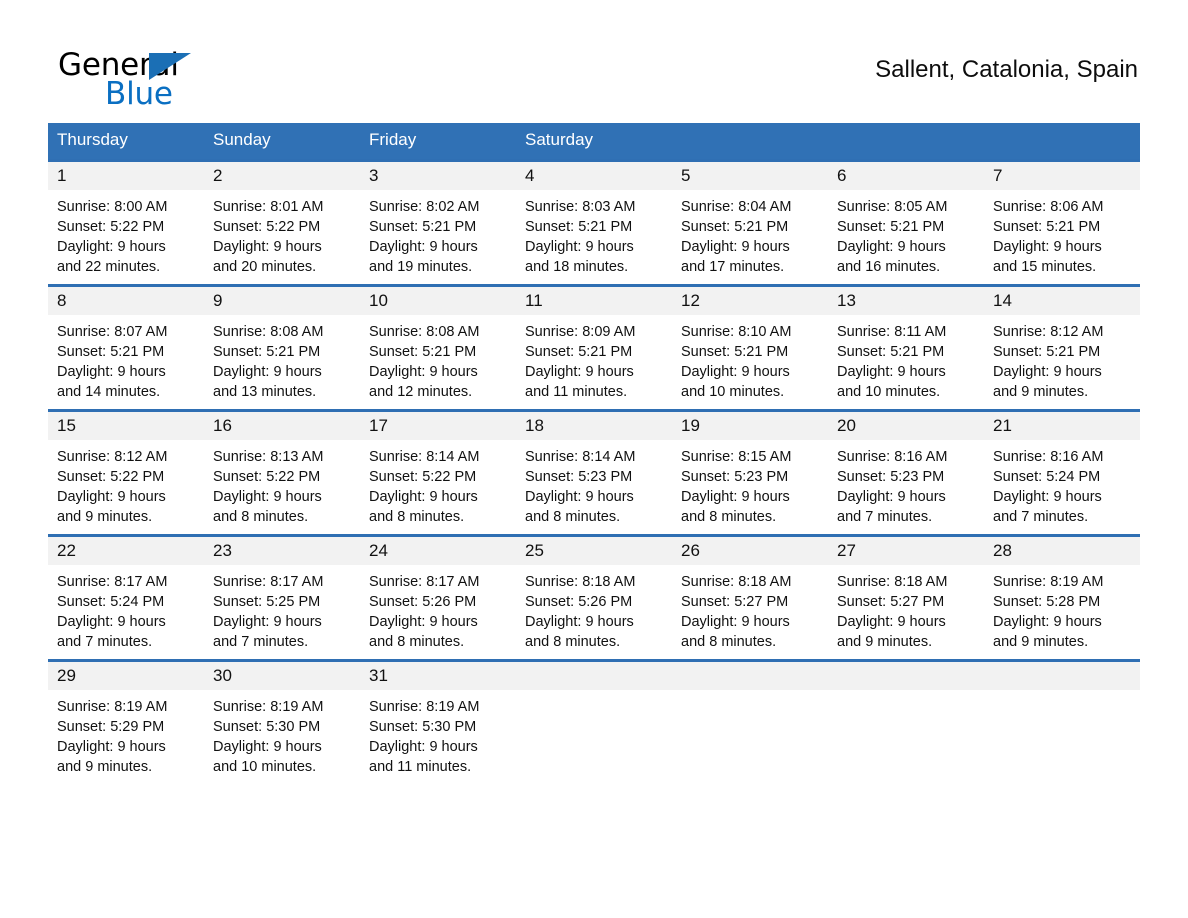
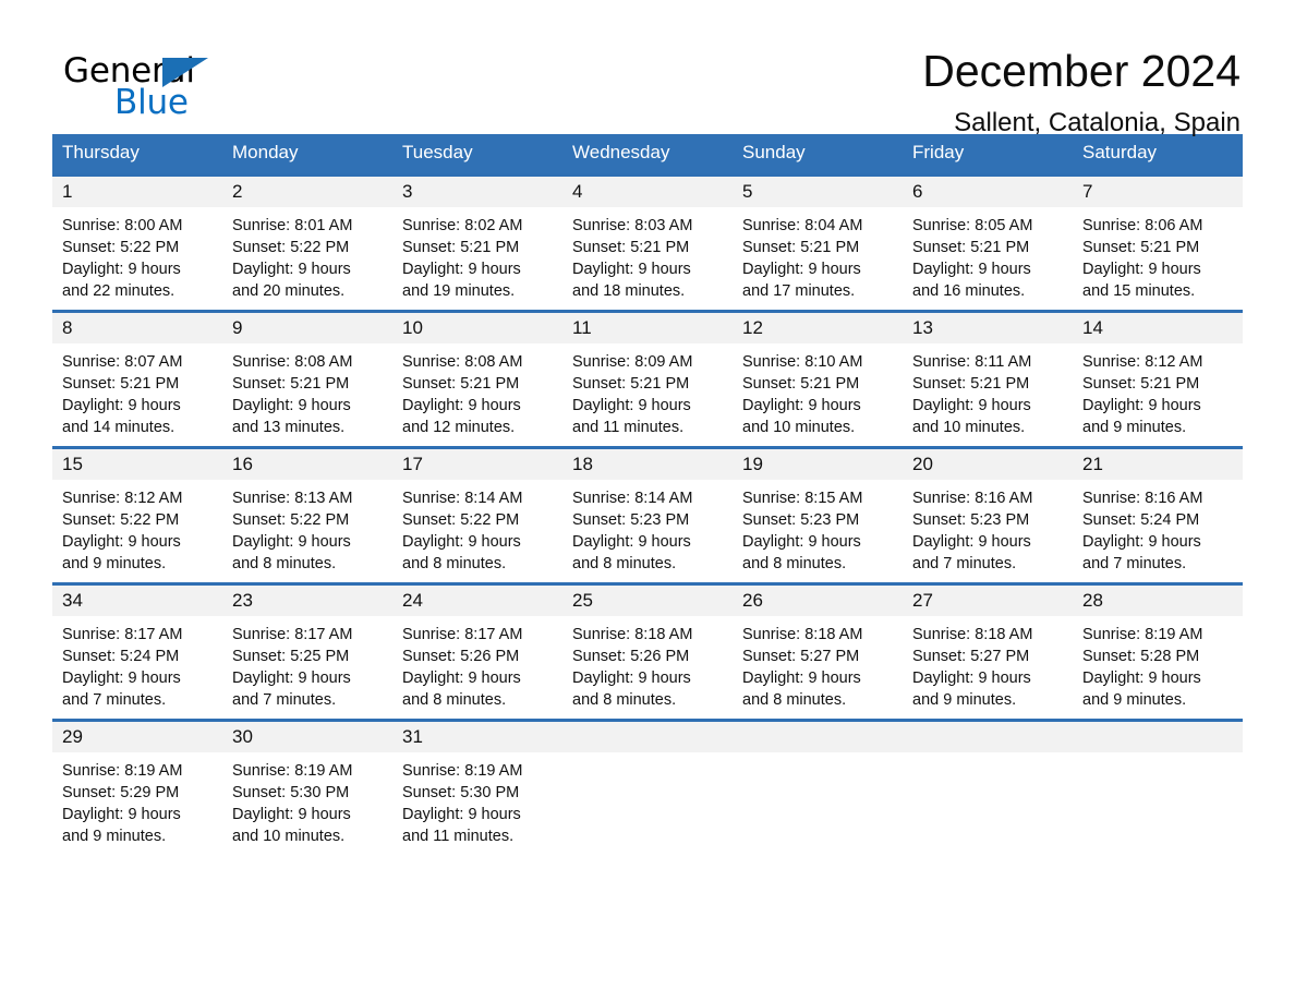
  General
  Blue
+ December 2024
  Sallent, Catalonia, Spain
  Thursday
+ Monday
+ Tuesday
+ Wednesday
  Sunday
  Friday
  Saturday
  1
  Sunrise: 8:00 AM
  Sunset: 5:22 PM
  Daylight: 9 hours
  and 22 minutes.
  2
  Sunrise: 8:01 AM
  Sunset: 5:22 PM
  Daylight: 9 hours
  and 20 minutes.
  3
  Sunrise: 8:02 AM
  Sunset: 5:21 PM
  Daylight: 9 hours
  and 19 minutes.
  4
  Sunrise: 8:03 AM
  Sunset: 5:21 PM
  Daylight: 9 hours
  and 18 minutes.
  5
  Sunrise: 8:04 AM
  Sunset: 5:21 PM
  Daylight: 9 hours
  and 17 minutes.
  6
  Sunrise: 8:05 AM
  Sunset: 5:21 PM
  Daylight: 9 hours
  and 16 minutes.
  7
  Sunrise: 8:06 AM
  Sunset: 5:21 PM
  Daylight: 9 hours
  and 15 minutes.
  8
  Sunrise: 8:07 AM
  Sunset: 5:21 PM
  Daylight: 9 hours
  and 14 minutes.
  9
  Sunrise: 8:08 AM
  Sunset: 5:21 PM
  Daylight: 9 hours
  and 13 minutes.
  10
  Sunrise: 8:08 AM
  Sunset: 5:21 PM
  Daylight: 9 hours
  and 12 minutes.
  11
  Sunrise: 8:09 AM
  Sunset: 5:21 PM
  Daylight: 9 hours
  and 11 minutes.
  12
  Sunrise: 8:10 AM
  Sunset: 5:21 PM
  Daylight: 9 hours
  and 10 minutes.
  13
  Sunrise: 8:11 AM
  Sunset: 5:21 PM
  Daylight: 9 hours
  and 10 minutes.
  14
  Sunrise: 8:12 AM
  Sunset: 5:21 PM
  Daylight: 9 hours
  and 9 minutes.
  15
  Sunrise: 8:12 AM
  Sunset: 5:22 PM
  Daylight: 9 hours
  and 9 minutes.
  16
  Sunrise: 8:13 AM
  Sunset: 5:22 PM
  Daylight: 9 hours
  and 8 minutes.
  17
  Sunrise: 8:14 AM
  Sunset: 5:22 PM
  Daylight: 9 hours
  and 8 minutes.
  18
  Sunrise: 8:14 AM
  Sunset: 5:23 PM
  Daylight: 9 hours
  and 8 minutes.
  19
  Sunrise: 8:15 AM
  Sunset: 5:23 PM
  Daylight: 9 hours
  and 8 minutes.
  20
  Sunrise: 8:16 AM
  Sunset: 5:23 PM
  Daylight: 9 hours
  and 7 minutes.
  21
  Sunrise: 8:16 AM
  Sunset: 5:24 PM
  Daylight: 9 hours
  and 7 minutes.
- 22
+ 34
  Sunrise: 8:17 AM
  Sunset: 5:24 PM
  Daylight: 9 hours
  and 7 minutes.
  23
  Sunrise: 8:17 AM
  Sunset: 5:25 PM
  Daylight: 9 hours
  and 7 minutes.
  24
  Sunrise: 8:17 AM
  Sunset: 5:26 PM
  Daylight: 9 hours
  and 8 minutes.
  25
  Sunrise: 8:18 AM
  Sunset: 5:26 PM
  Daylight: 9 hours
  and 8 minutes.
  26
  Sunrise: 8:18 AM
  Sunset: 5:27 PM
  Daylight: 9 hours
  and 8 minutes.
  27
  Sunrise: 8:18 AM
  Sunset: 5:27 PM
  Daylight: 9 hours
  and 9 minutes.
  28
  Sunrise: 8:19 AM
  Sunset: 5:28 PM
  Daylight: 9 hours
  and 9 minutes.
  29
  Sunrise: 8:19 AM
  Sunset: 5:29 PM
  Daylight: 9 hours
  and 9 minutes.
  30
  Sunrise: 8:19 AM
  Sunset: 5:30 PM
  Daylight: 9 hours
  and 10 minutes.
  31
  Sunrise: 8:19 AM
  Sunset: 5:30 PM
  Daylight: 9 hours
  and 11 minutes.
